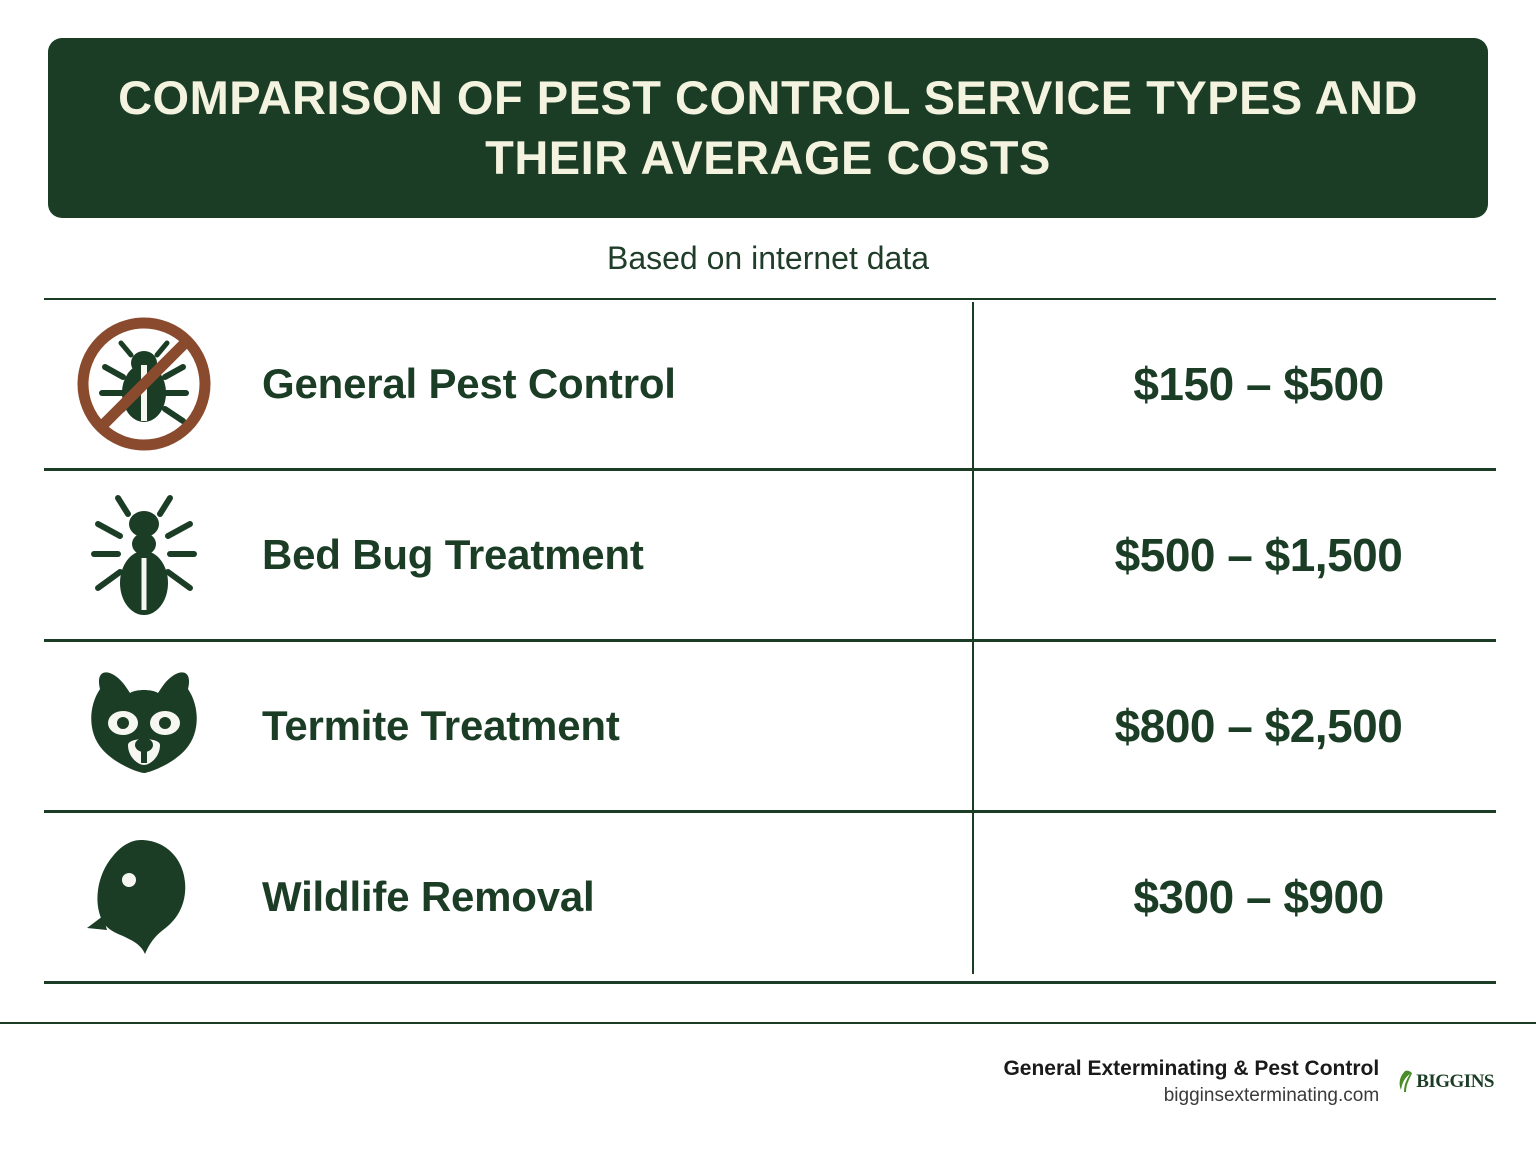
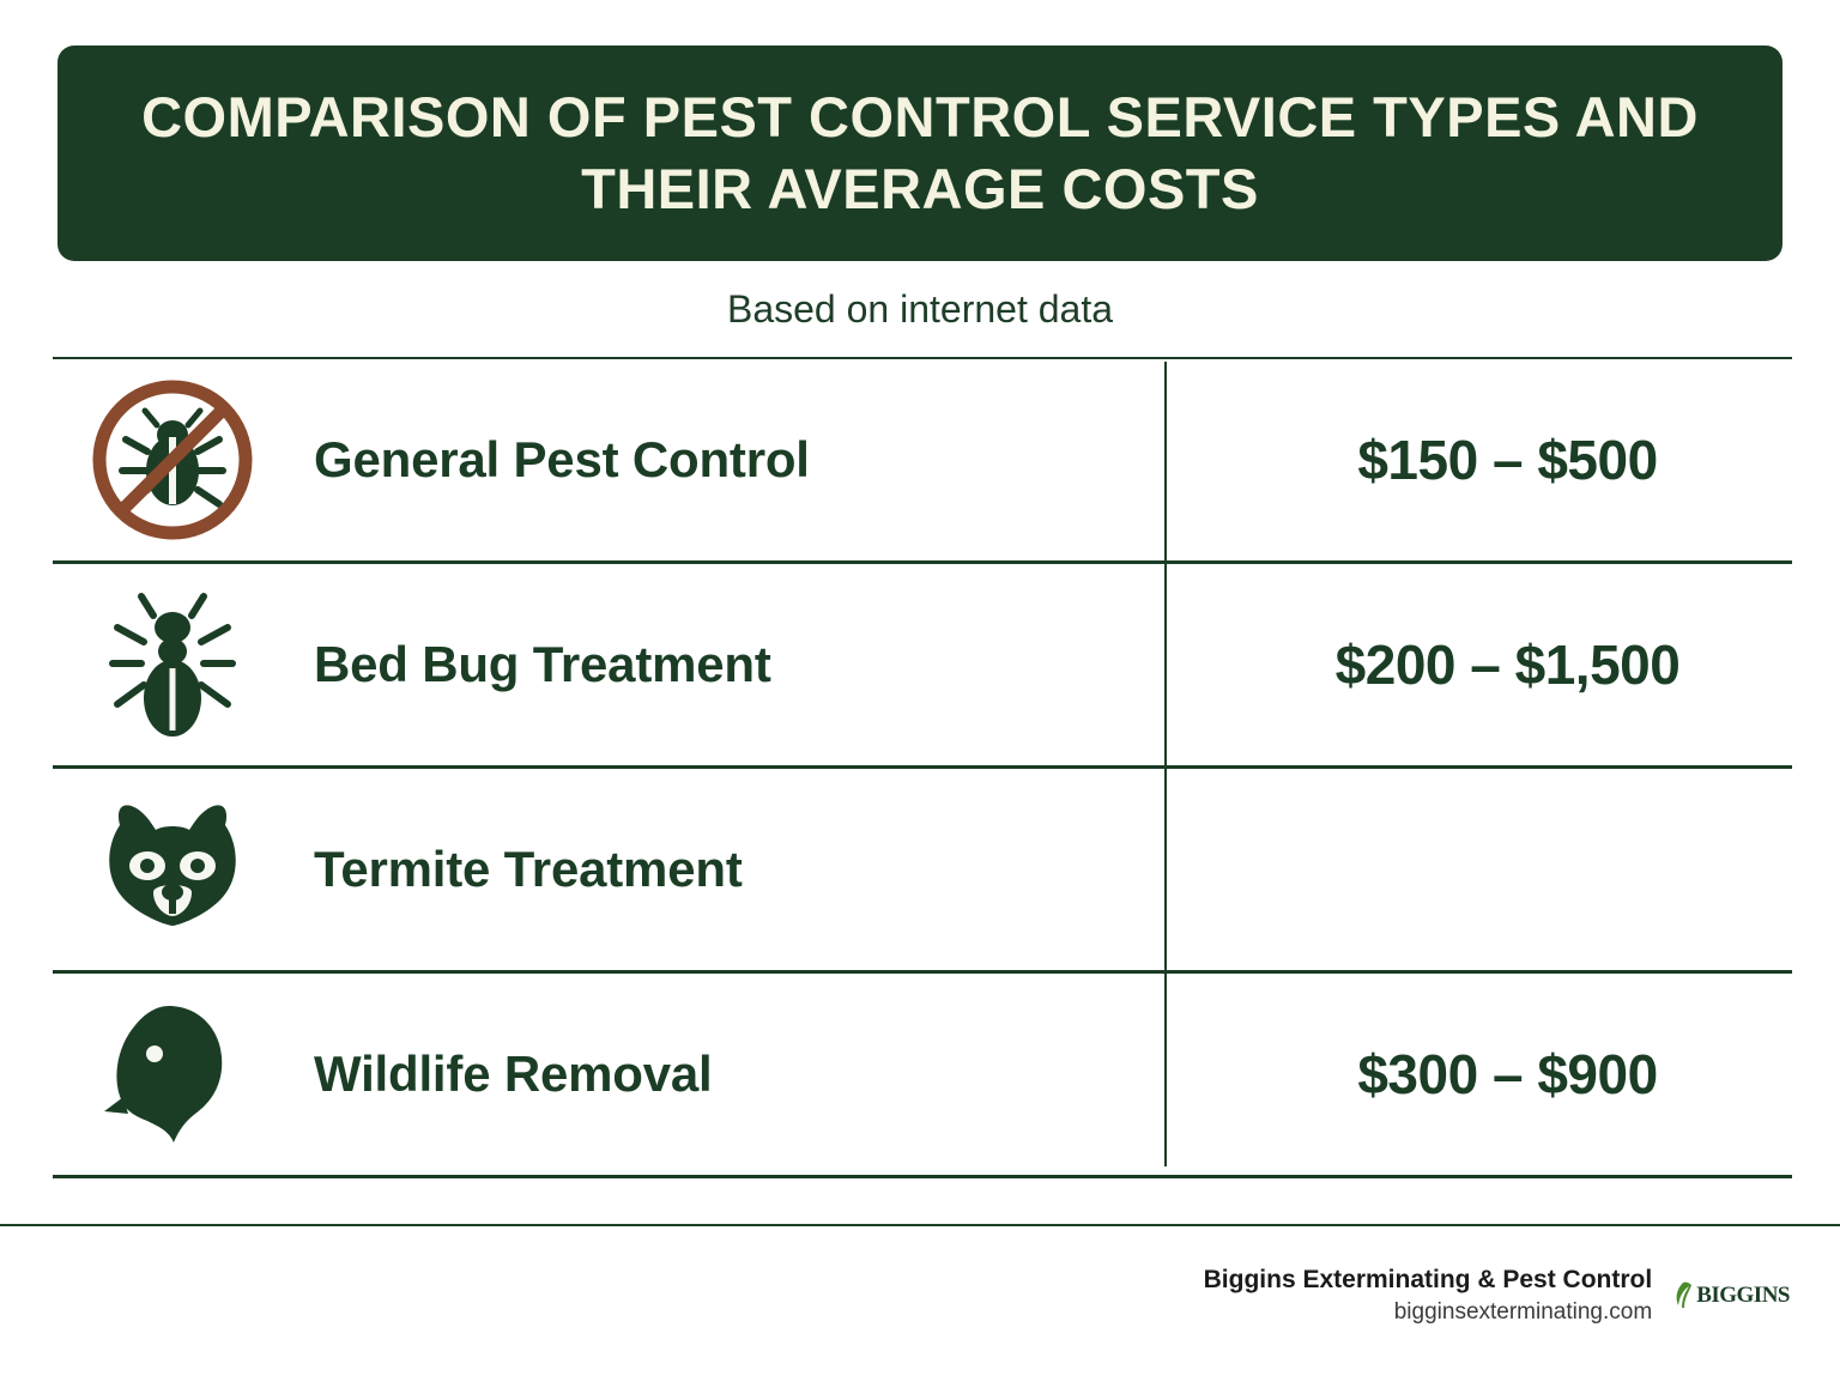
  COMPARISON OF PEST CONTROL SERVICE TYPES AND THEIR AVERAGE COSTS
  Based on internet data
  General Pest Control
  $150 – $500
  Bed Bug Treatment
- $500 – $1,500
+ $200 – $1,500
  Termite Treatment
- $800 – $2,500
  Wildlife Removal
  $300 – $900
- General Exterminating & Pest Control
+ Biggins Exterminating & Pest Control
  bigginsexterminating.com
  BIGGINS
